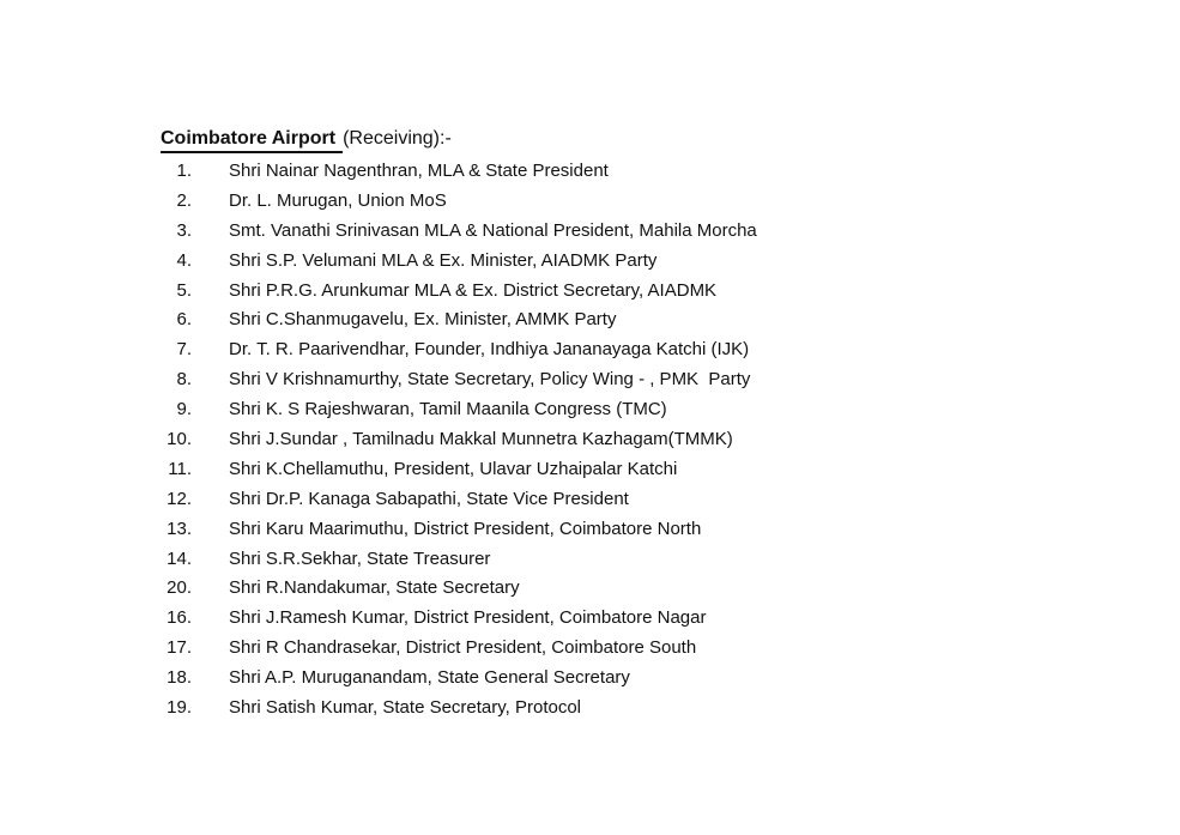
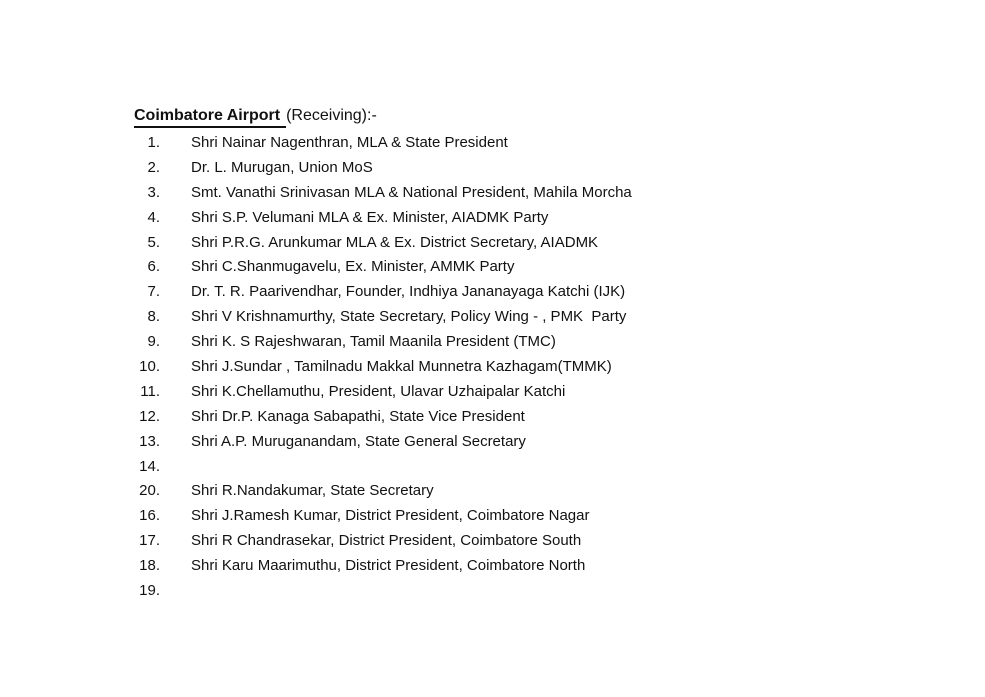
  Coimbatore Airport (Receiving):-
  1.
  Shri Nainar Nagenthran, MLA & State President
  2.
  Dr. L. Murugan, Union MoS
  3.
  Smt. Vanathi Srinivasan MLA & National President, Mahila Morcha
  4.
  Shri S.P. Velumani MLA & Ex. Minister, AIADMK Party
  5.
  Shri P.R.G. Arunkumar MLA & Ex. District Secretary, AIADMK
  6.
  Shri C.Shanmugavelu, Ex. Minister, AMMK Party
  7.
  Dr. T. R. Paarivendhar, Founder, Indhiya Jananayaga Katchi (IJK)
  8.
  Shri V Krishnamurthy, State Secretary, Policy Wing - , PMK Party
  9.
- Shri K. S Rajeshwaran, Tamil Maanila Congress (TMC)
+ Shri K. S Rajeshwaran, Tamil Maanila President (TMC)
  10.
  Shri J.Sundar , Tamilnadu Makkal Munnetra Kazhagam(TMMK)
  11.
  Shri K.Chellamuthu, President, Ulavar Uzhaipalar Katchi
  12.
  Shri Dr.P. Kanaga Sabapathi, State Vice President
  13.
- Shri Karu Maarimuthu, District President, Coimbatore North
+ Shri A.P. Muruganandam, State General Secretary
  14.
- Shri S.R.Sekhar, State Treasurer
  20.
  Shri R.Nandakumar, State Secretary
  16.
  Shri J.Ramesh Kumar, District President, Coimbatore Nagar
  17.
  Shri R Chandrasekar, District President, Coimbatore South
  18.
- Shri A.P. Muruganandam, State General Secretary
+ Shri Karu Maarimuthu, District President, Coimbatore North
  19.
- Shri Satish Kumar, State Secretary, Protocol
